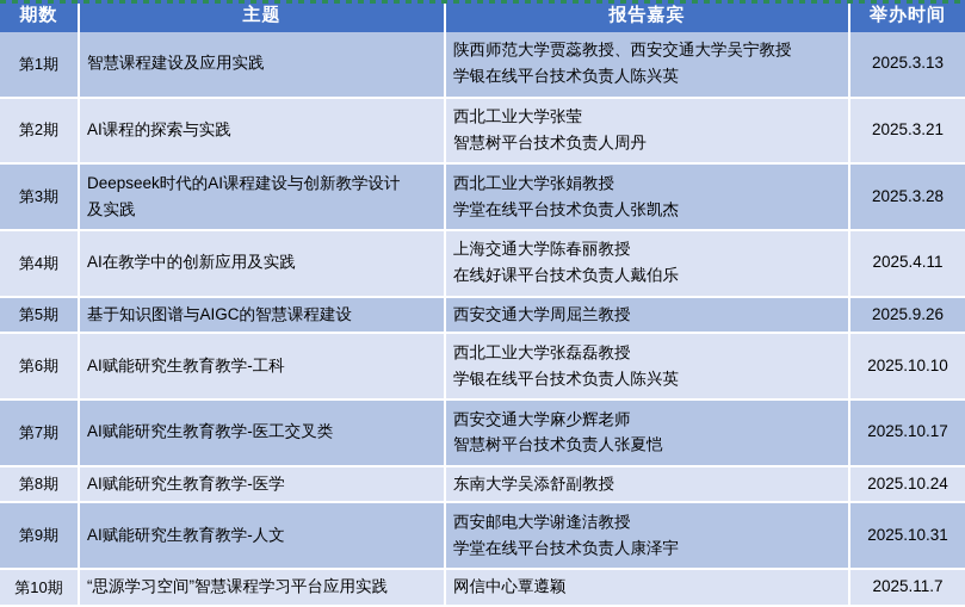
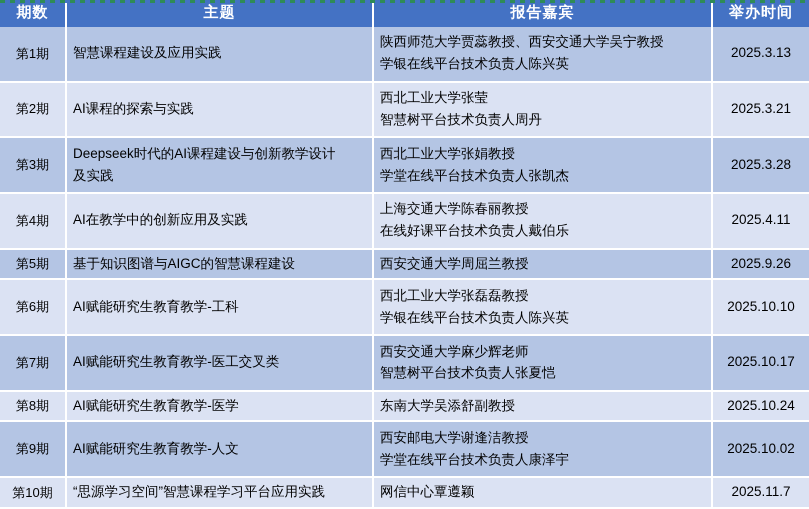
  期数	主题	报告嘉宾	举办时间
  第1期	智慧课程建设及应用实践	陕西师范大学贾蕊教授、西安交通大学吴宁教授学银在线平台技术负责人陈兴英	2025.3.13
  第2期	AI课程的探索与实践	西北工业大学张莹智慧树平台技术负责人周丹	2025.3.21
  第3期	Deepseek时代的AI课程建设与创新教学设计及实践	西北工业大学张娟教授学堂在线平台技术负责人张凯杰	2025.3.28
  第4期	AI在教学中的创新应用及实践	上海交通大学陈春丽教授在线好课平台技术负责人戴伯乐	2025.4.11
  第5期	基于知识图谱与AIGC的智慧课程建设	西安交通大学周屈兰教授	2025.9.26
  第6期	AI赋能研究生教育教学-工科	西北工业大学张磊磊教授学银在线平台技术负责人陈兴英	2025.10.10
  第7期	AI赋能研究生教育教学-医工交叉类	西安交通大学麻少辉老师智慧树平台技术负责人张夏恺	2025.10.17
  第8期	AI赋能研究生教育教学-医学	东南大学吴添舒副教授	2025.10.24
- 第9期	AI赋能研究生教育教学-人文	西安邮电大学谢逢洁教授学堂在线平台技术负责人康泽宇	2025.10.31
+ 第9期	AI赋能研究生教育教学-人文	西安邮电大学谢逢洁教授学堂在线平台技术负责人康泽宇	2025.10.02
  第10期	“思源学习空间”智慧课程学习平台应用实践	网信中心覃遵颖	2025.11.7
